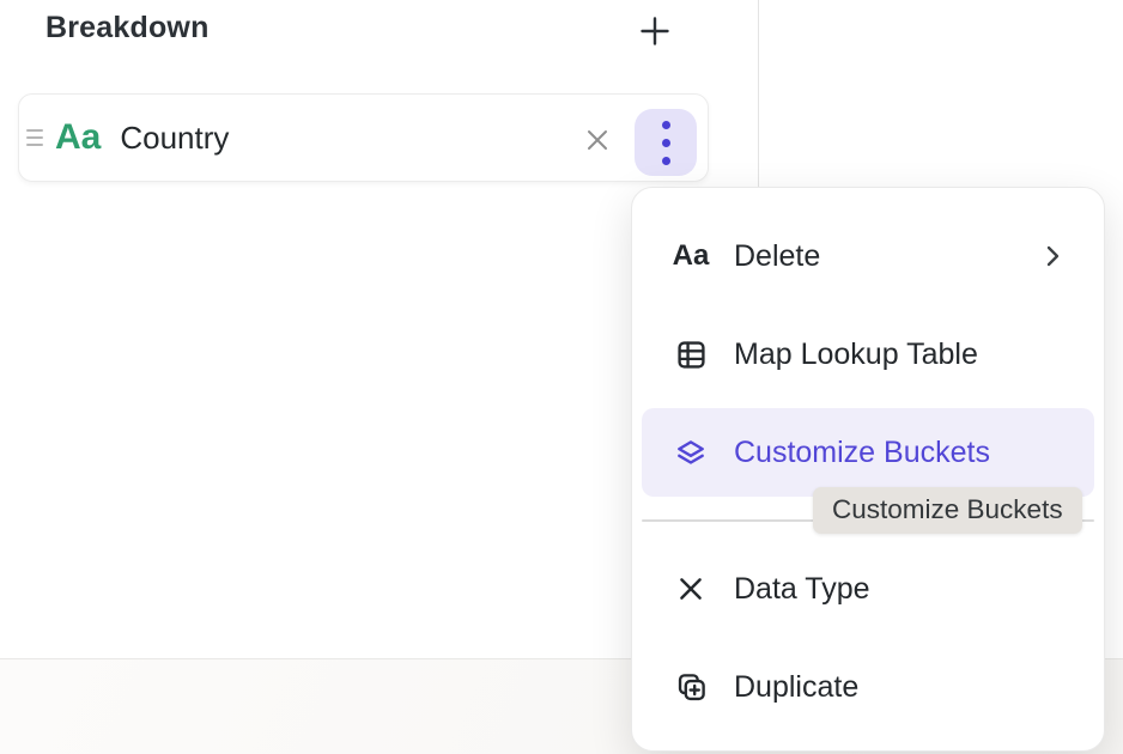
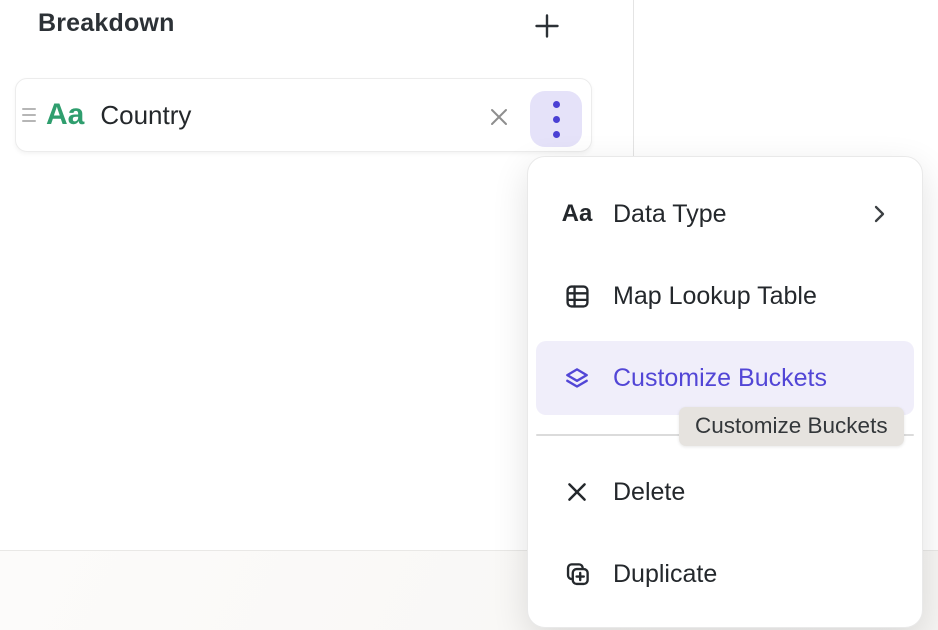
  Breakdown
  Aa
  Country
  Aa
- Delete
+ Data Type
  Map Lookup Table
  Customize Buckets
- Data Type
+ Delete
  Duplicate
  Customize Buckets
